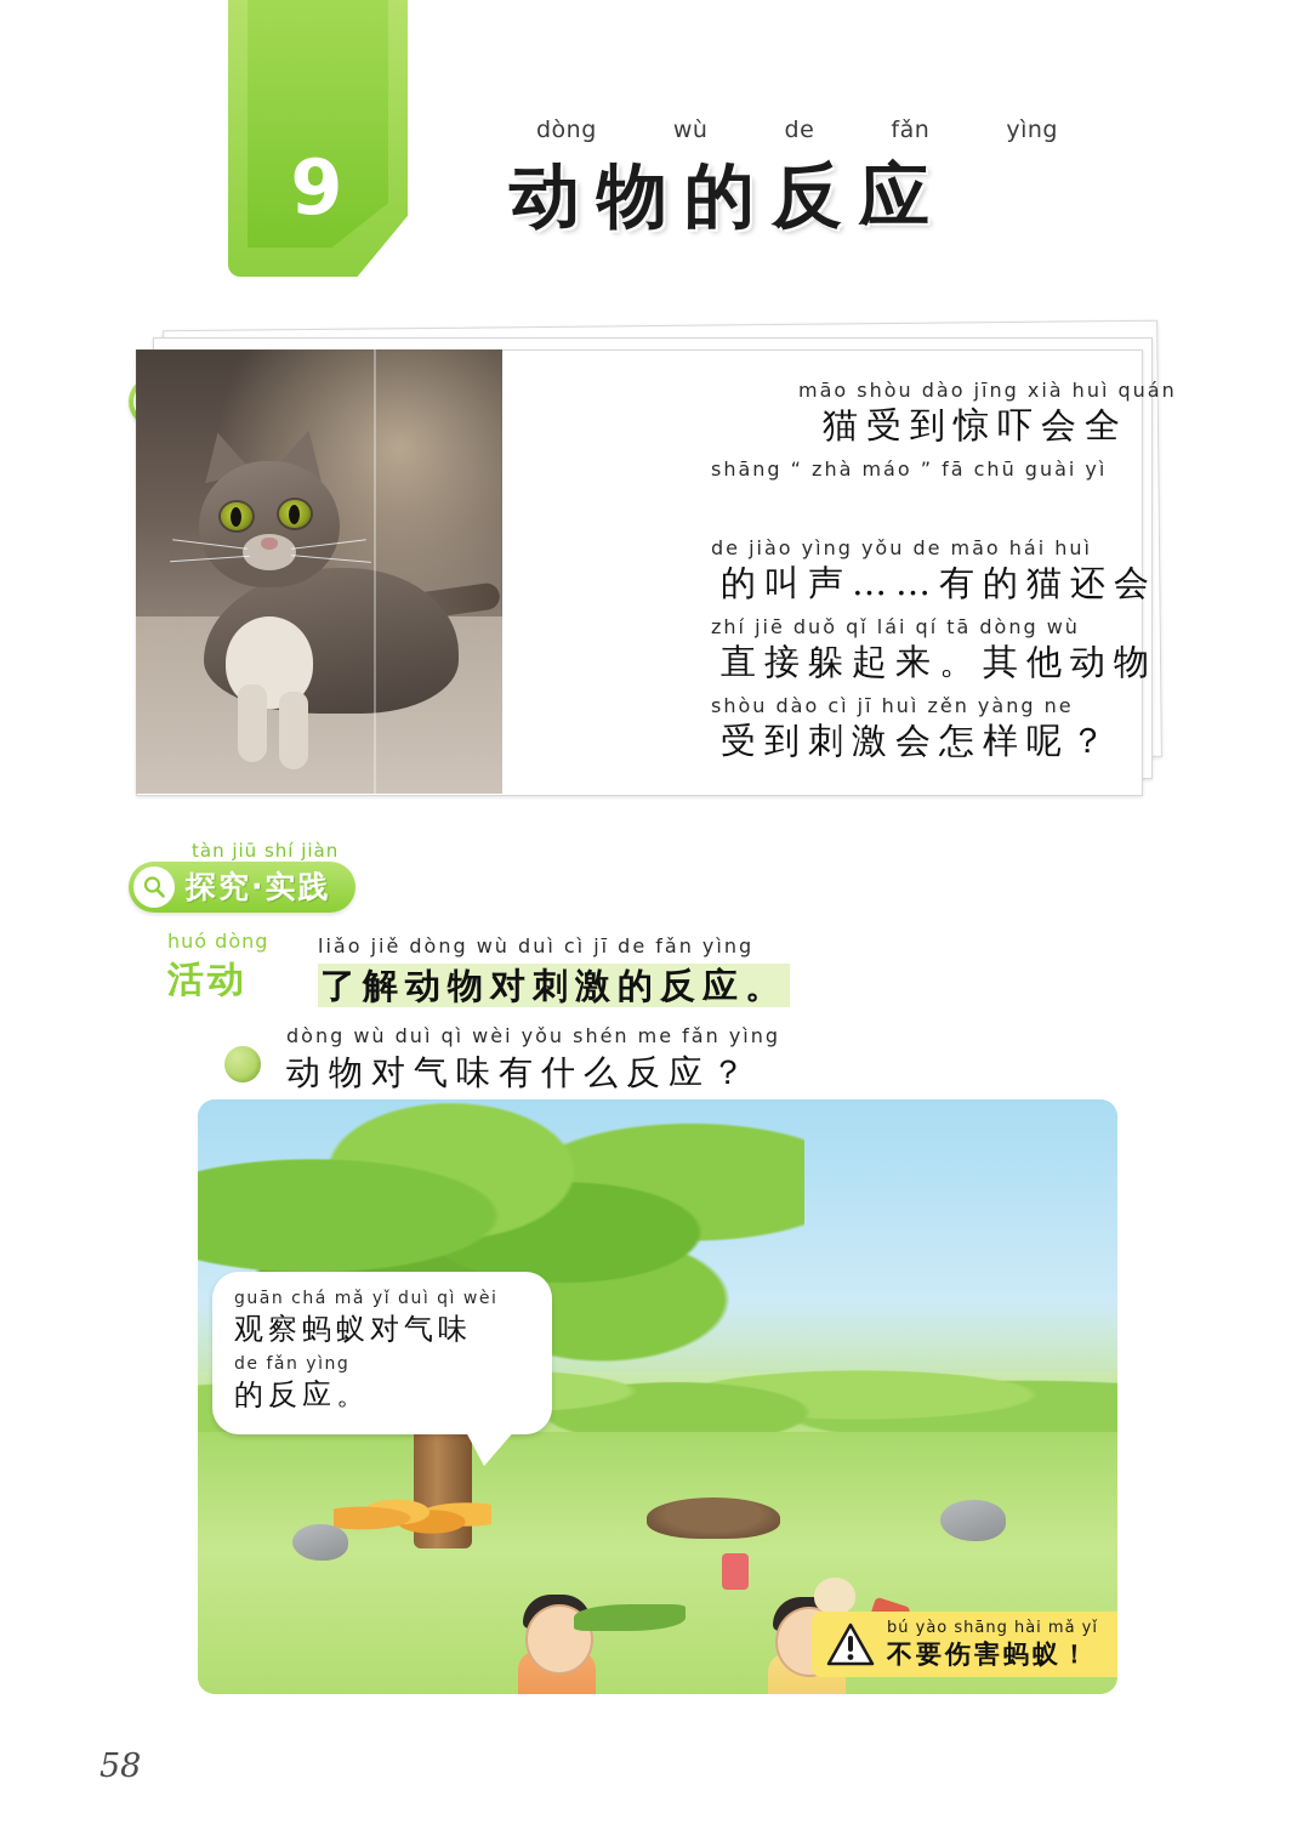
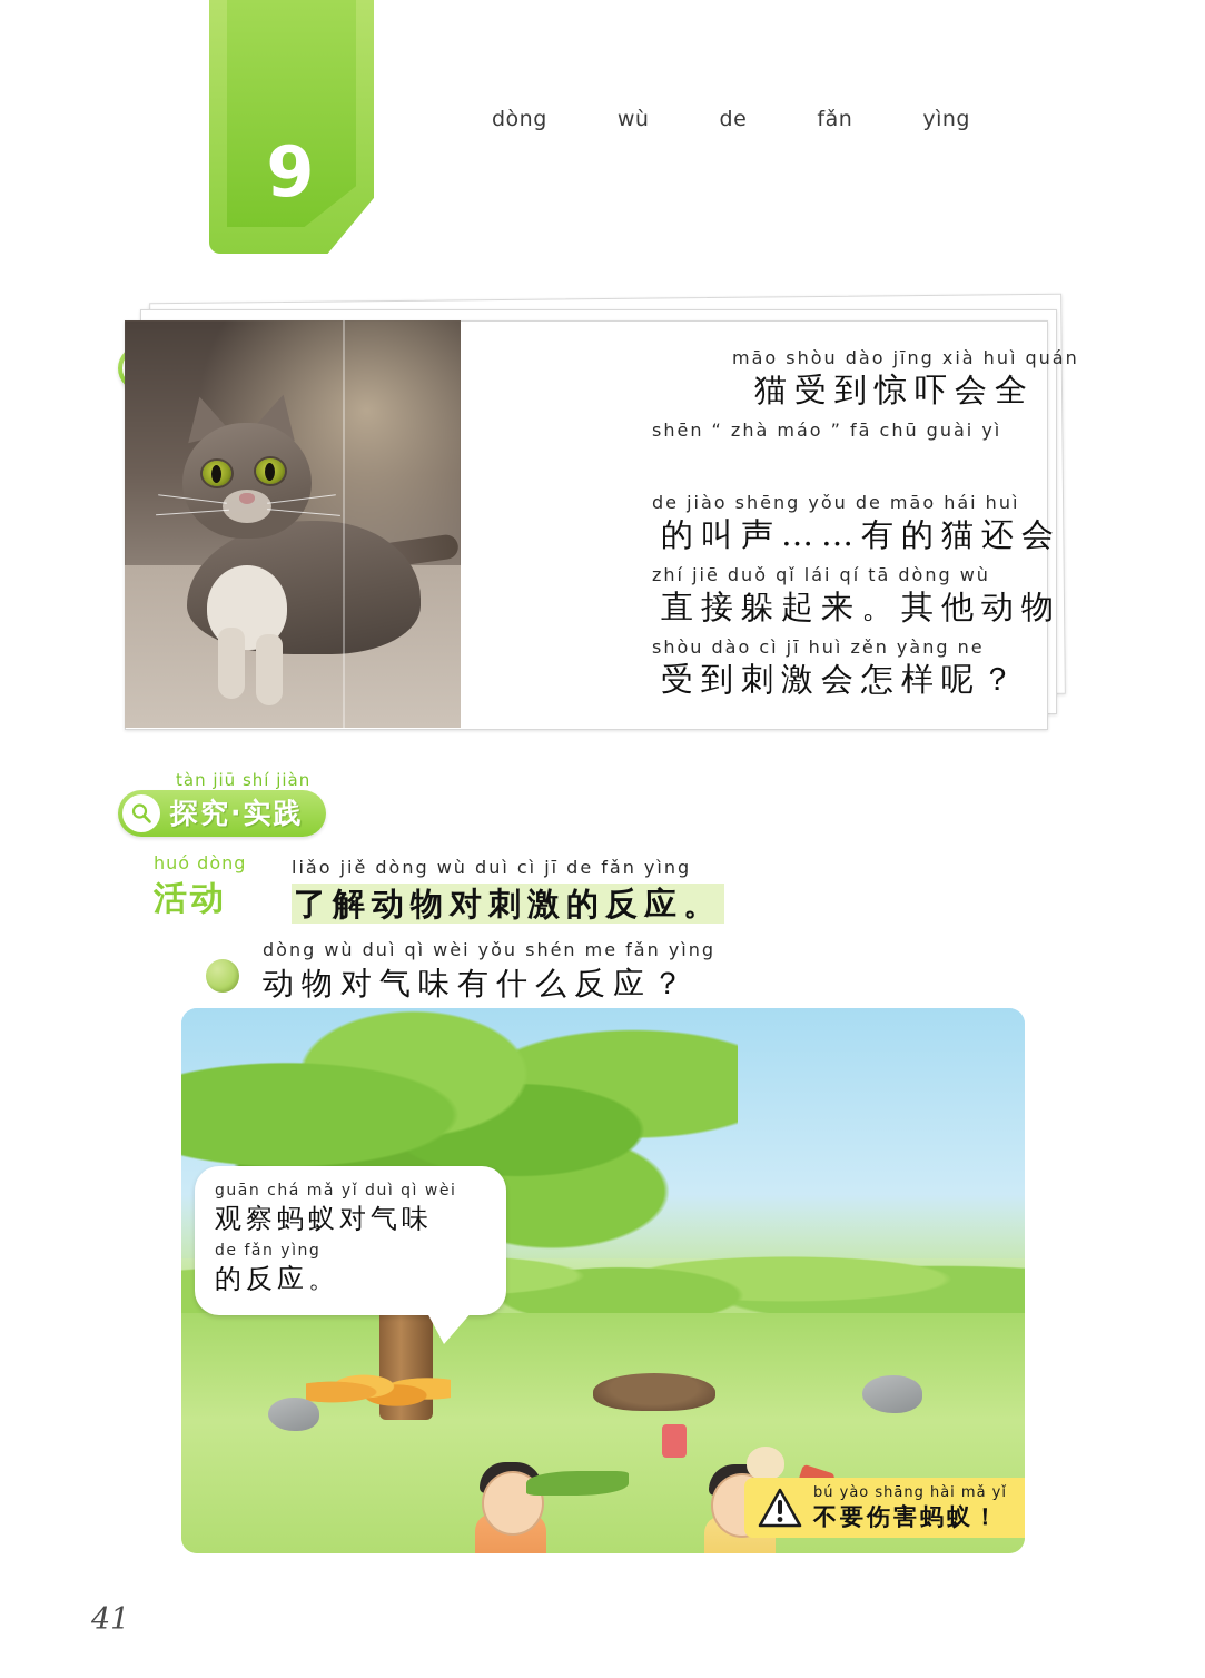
  9
  dòng
  wù
  de
  fǎn
  yìng
- 动物的反应
  māo shòu dào jīng xià huì quán
  猫受到惊吓会全
- shāng “ zhà máo ” fā chū guài yì
+ shēn “ zhà máo ” fā chū guài yì
- de jiào yìng yǒu de māo hái huì
+ de jiào shēng yǒu de māo hái huì
  的叫声……有的猫还会
  zhí jiē duǒ qǐ lái qí tā dòng wù
  直接躲起来。其他动物
  shòu dào cì jī huì zěn yàng ne
  受到刺激会怎样呢？
  tàn jiū shí jiàn
  探究·实践
  huó dòng
  活动
  liǎo jiě dòng wù duì cì jī de fǎn yìng
  了解动物对刺激的反应。
  dòng wù duì qì wèi yǒu shén me fǎn yìng
  动物对气味有什么反应？
  guān chá mǎ yǐ duì qì wèi
  观察蚂蚁对气味
  de fǎn yìng
  的反应。
  bú yào shāng hài mǎ yǐ
  不要伤害蚂蚁！
- 58
+ 41
